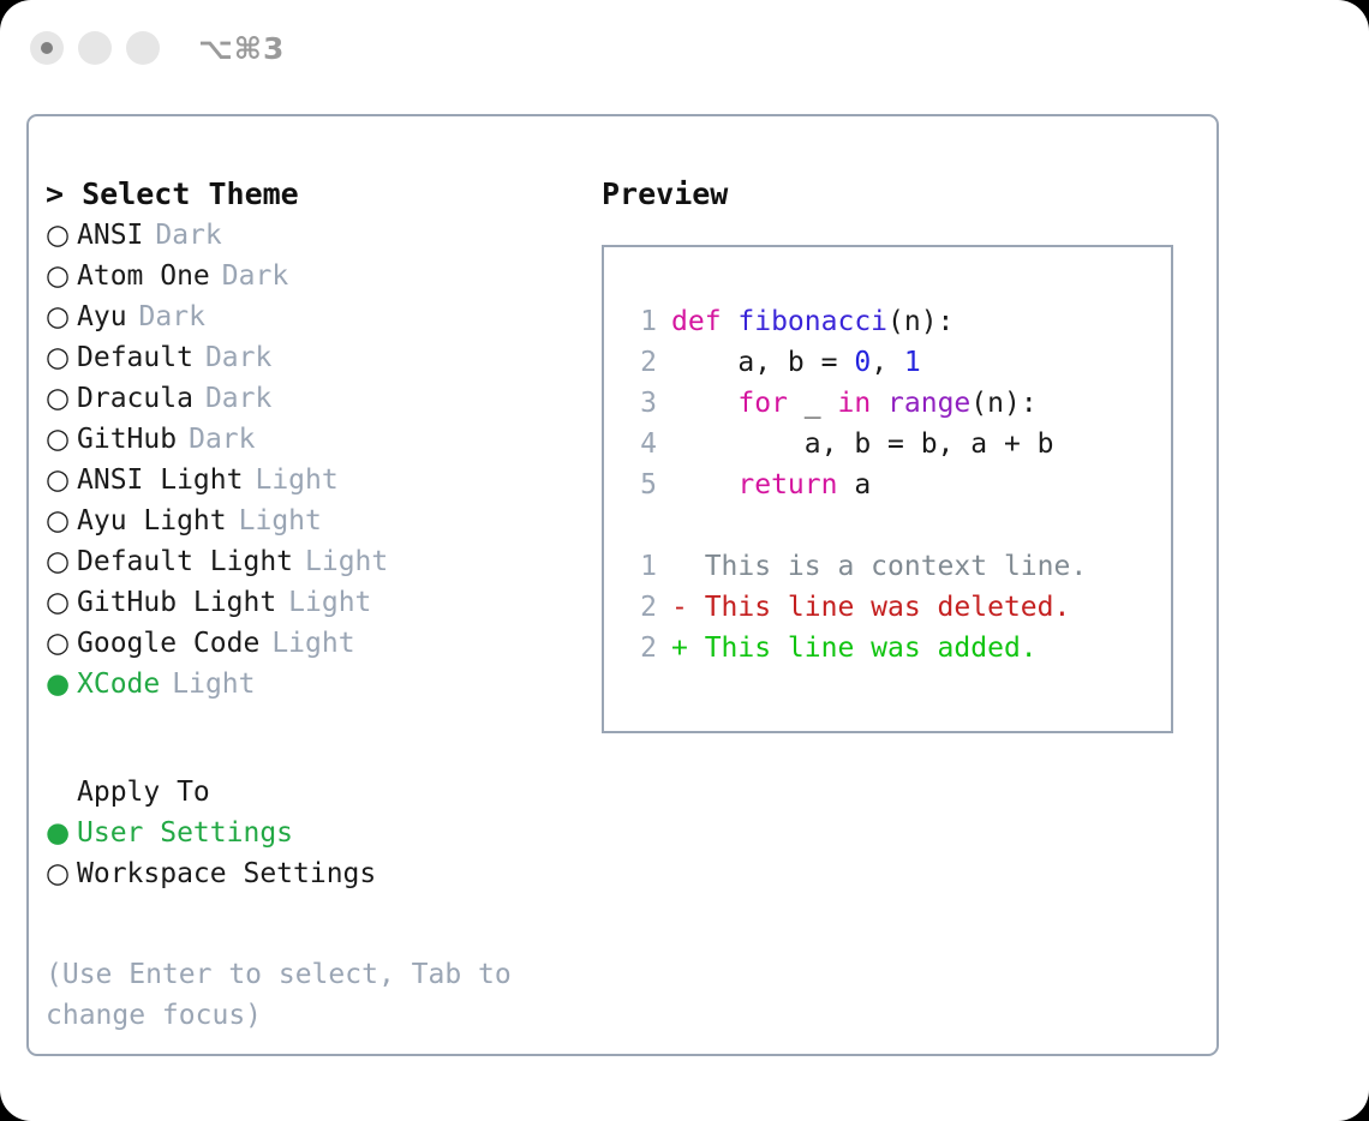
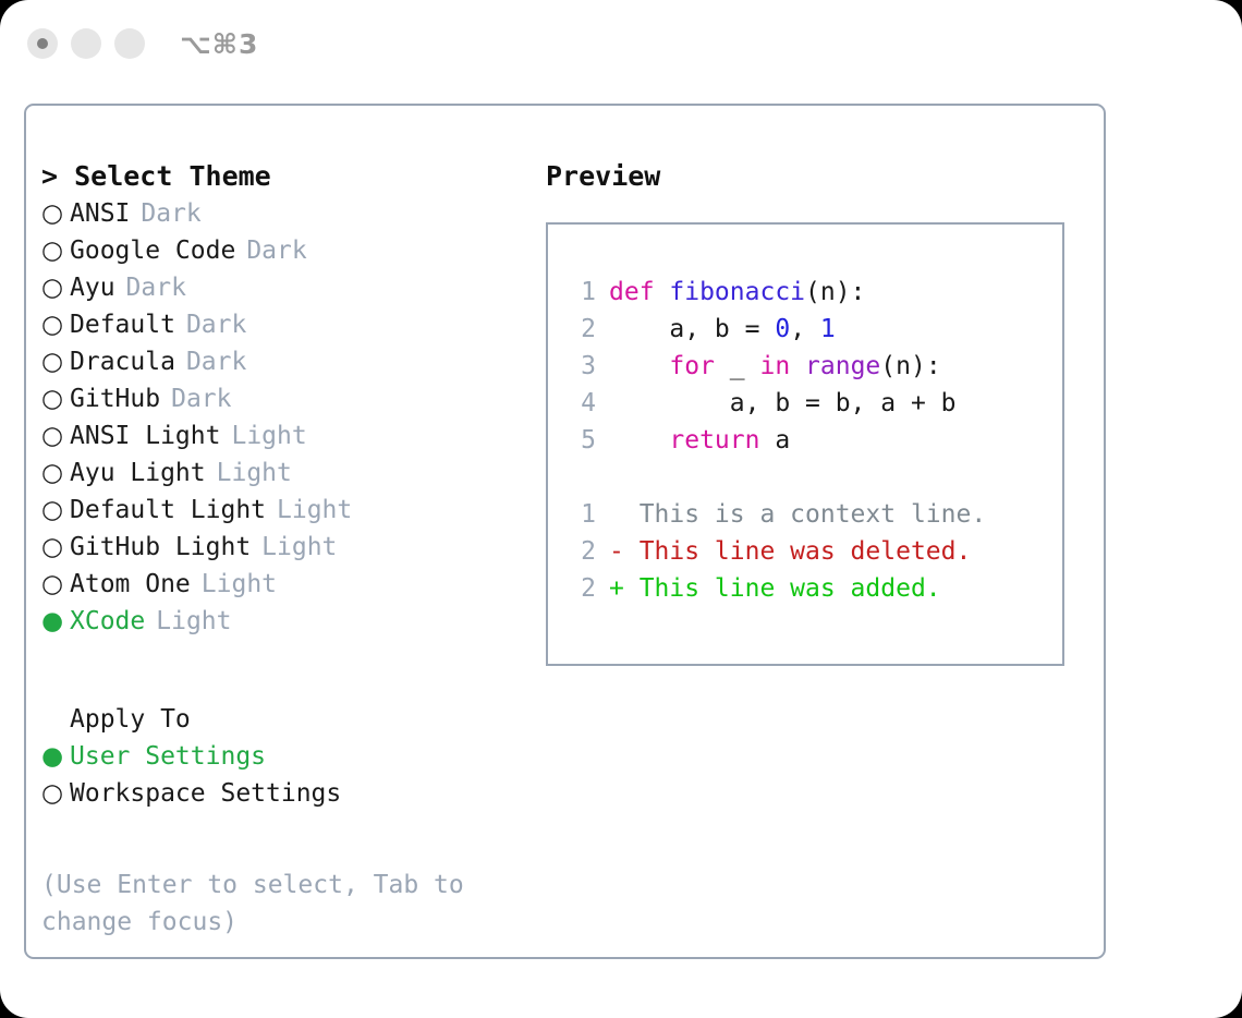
  ⌥⌘3
  > Select Theme
  ○
  ANSI
  Dark
  ○
- Atom One
+ Google Code
  Dark
  ○
  Ayu
  Dark
  ○
  Default
  Dark
  ○
  Dracula
  Dark
  ○
  GitHub
  Dark
  ○
  ANSI Light
  Light
  ○
  Ayu Light
  Light
  ○
  Default Light
  Light
  ○
  GitHub Light
  Light
  ○
- Google Code
+ Atom One
  Light
  ●
  XCode
  Light
  Apply To
  ●
  User Settings
  ○
  Workspace Settings
  (Use Enter to select, Tab to change focus)
  Preview
  1
  def fibonacci(n):
  2
  a, b = 0, 1
  3
  for _ in range(n):
  4
  a, b = b, a + b
  5
  return a
  1
  This is a context line.
  2
  - This line was deleted.
  2
  + This line was added.
